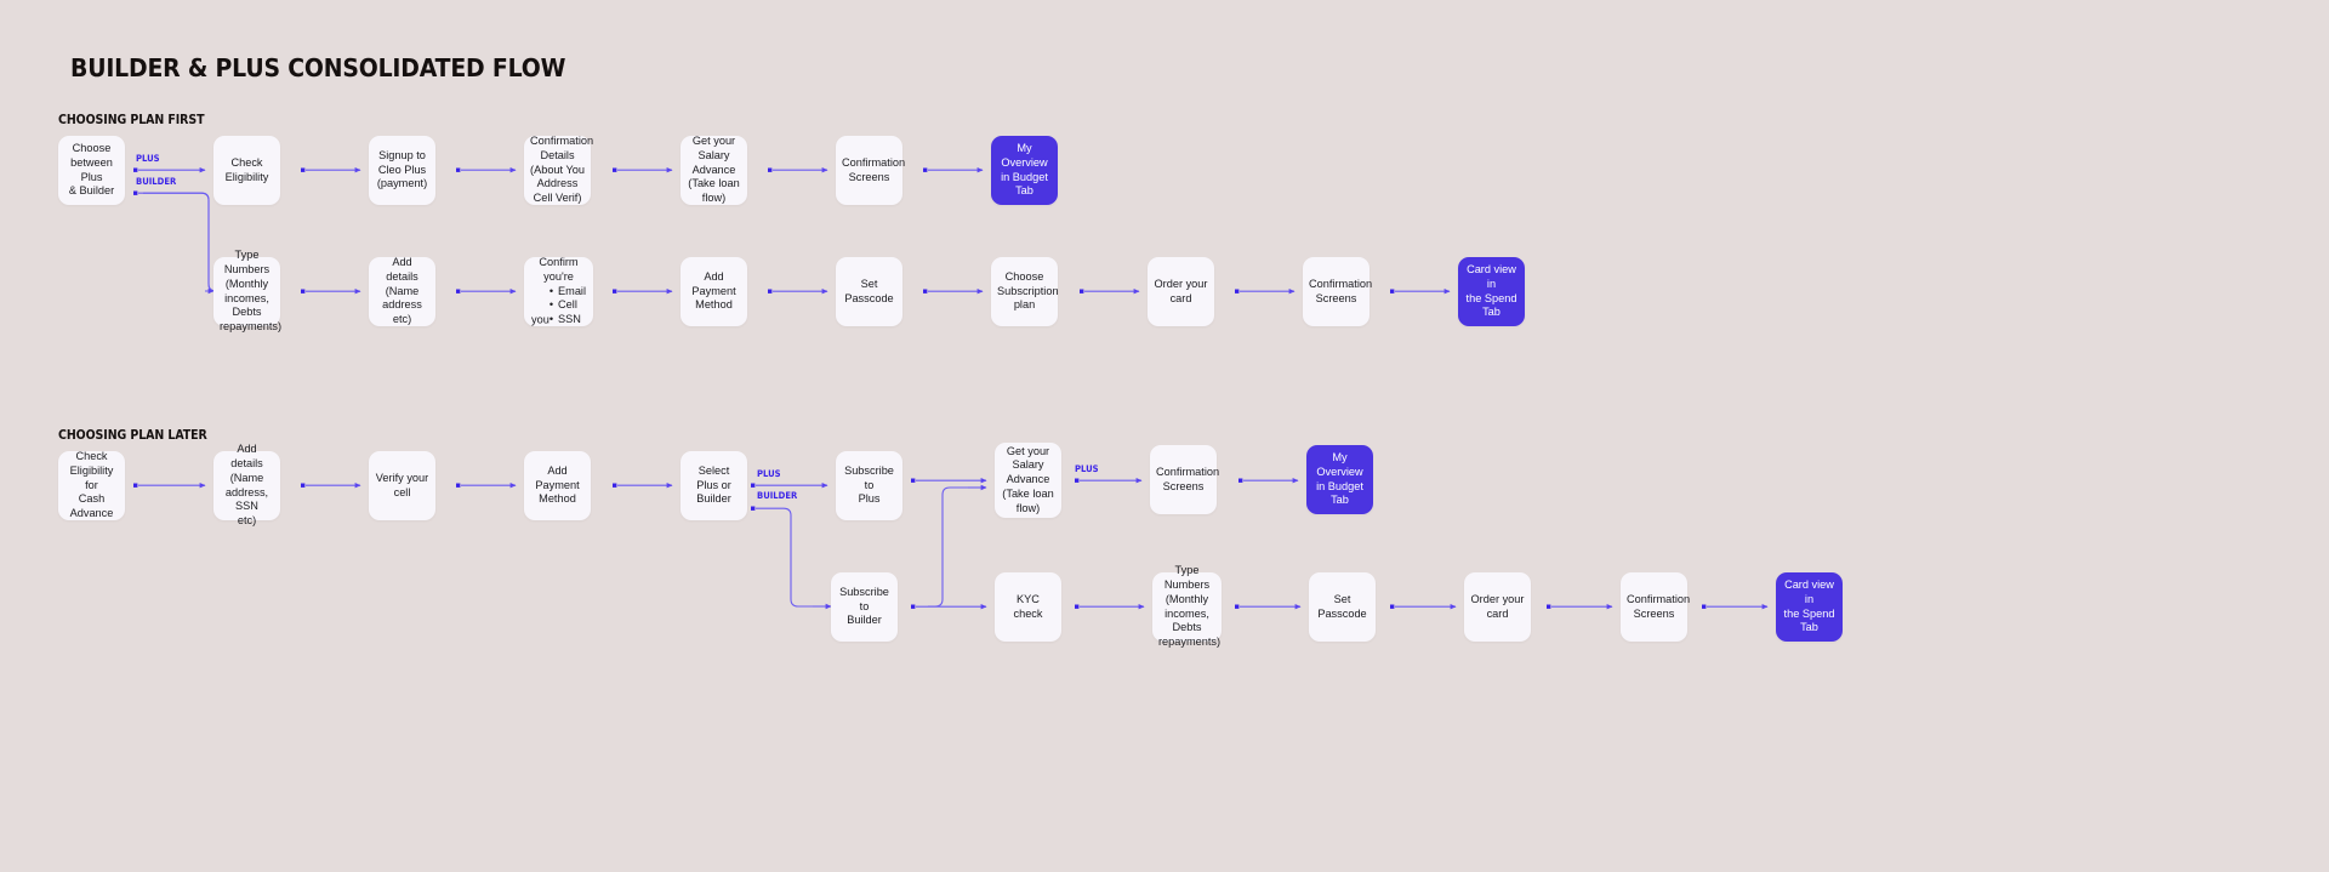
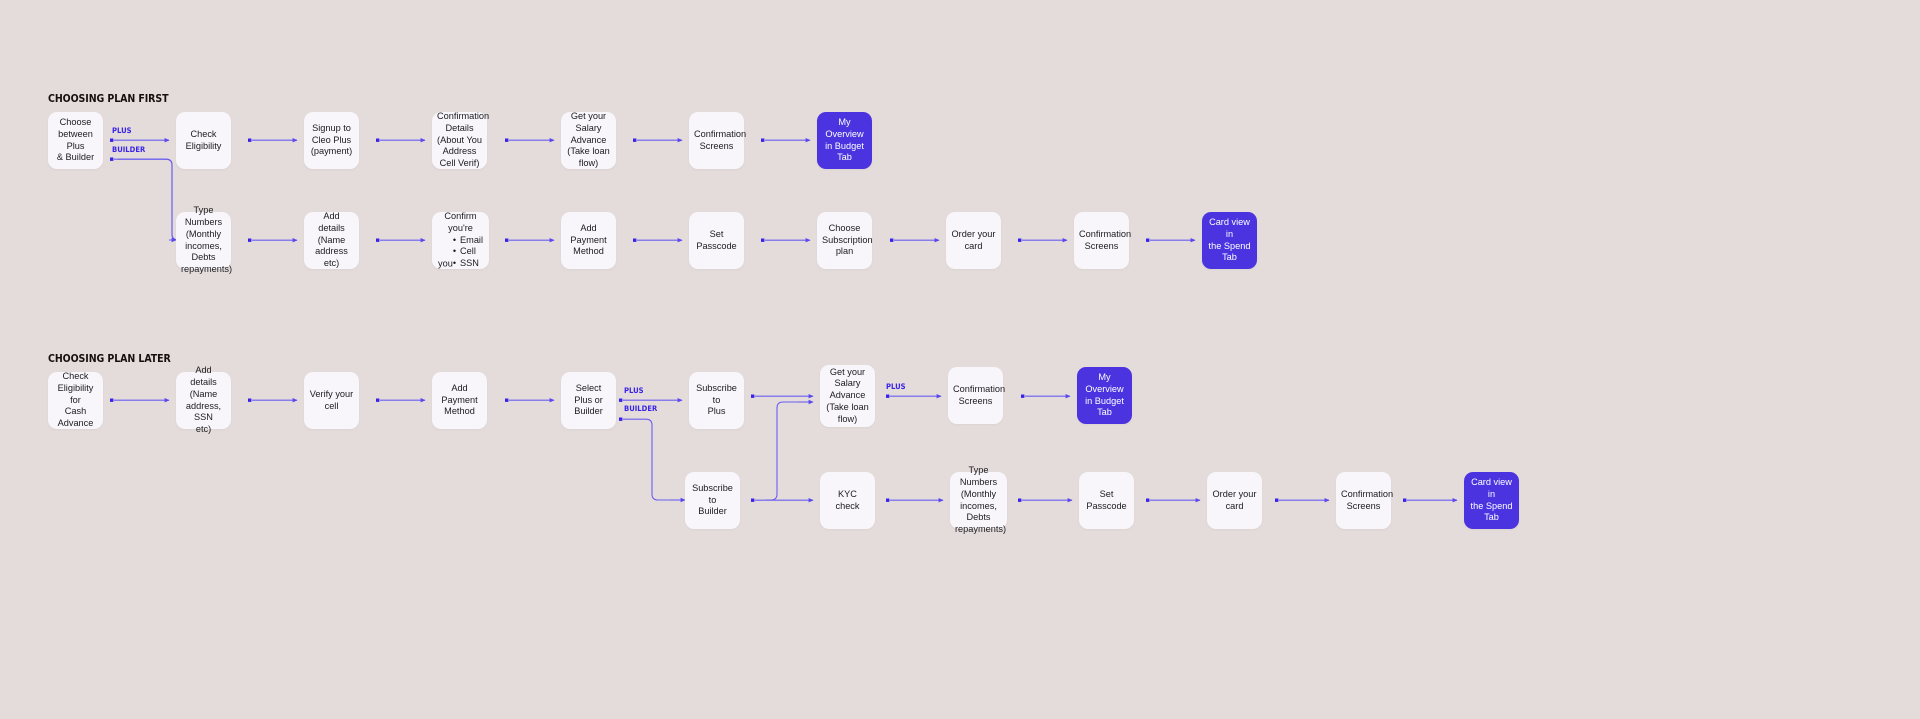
- BUILDER & PLUS CONSOLIDATED FLOW
  CHOOSING PLAN FIRST
  CHOOSING PLAN LATER
  PLUS
  BUILDER
  PLUS
  BUILDER
  PLUS
  Choose
  between Plus
  & Builder
  Check
  Eligibility
  Signup to
  Cleo Plus
  (payment)
  Confirmation
  Details
  (About You
  Address
  Cell Verif)
  Get your
  Salary
  Advance
  (Take loan
  flow)
  Confirmation
  Screens
  My Overview
  in Budget Tab
  Type Numbers
  (Monthly
  incomes,
  Debts
  repayments)
  Add details
  (Name
  address etc)
  Confirm you're
  you
  Email
  Cell
  SSN
  Add Payment
  Method
  Set Passcode
  Choose
  Subscription
  plan
  Order your
  card
  Confirmation
  Screens
  Card view in
  the Spend Tab
  Check
  Eligibility for
  Cash Advance
  Add details
  (Name
  address, SSN
  etc)
  Verify your cell
  Add Payment
  Method
  Select Plus or
  Builder
  Subscribe to
  Plus
  Get your
  Salary
  Advance
  (Take loan
  flow)
  Confirmation
  Screens
  My Overview
  in Budget Tab
  Subscribe to
  Builder
  KYC check
  Type Numbers
  (Monthly
  incomes,
  Debts
  repayments)
  Set Passcode
  Order your
  card
  Confirmation
  Screens
  Card view in
  the Spend Tab
